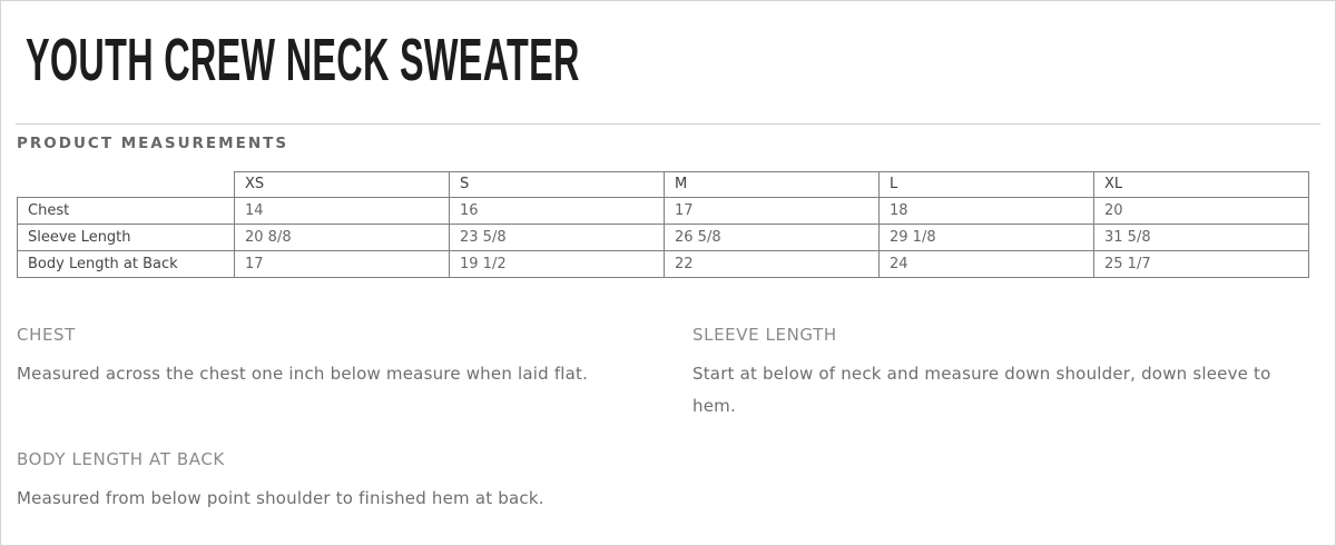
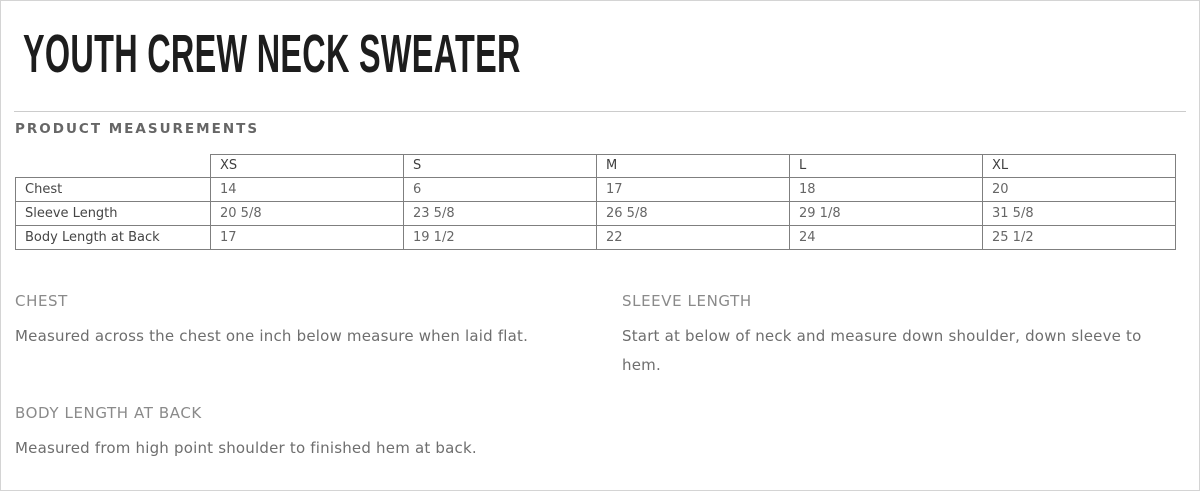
  YOUTH CREW NECK SWEATER
  PRODUCT MEASUREMENTS
  	XS	S	M	L	XL
- Chest	14	16	17	18	20
+ Chest	14	6	17	18	20
- Sleeve Length	20 8/8	23 5/8	26 5/8	29 1/8	31 5/8
+ Sleeve Length	20 5/8	23 5/8	26 5/8	29 1/8	31 5/8
- Body Length at Back	17	19 1/2	22	24	25 1/7
+ Body Length at Back	17	19 1/2	22	24	25 1/2
  CHEST
  Measured across the chest one inch below measure when laid flat.
  SLEEVE LENGTH
  Start at below of neck and measure down shoulder, down sleeve to hem.
  BODY LENGTH AT BACK
- Measured from below point shoulder to finished hem at back.
+ Measured from high point shoulder to finished hem at back.
